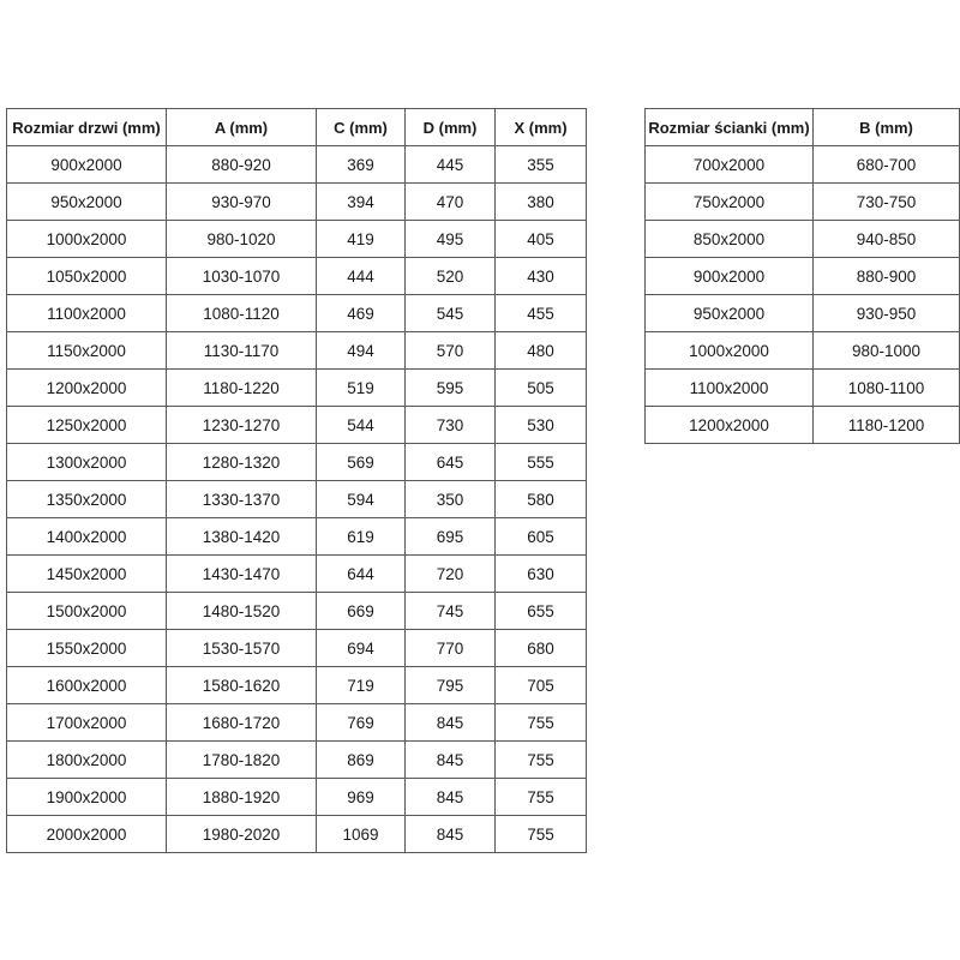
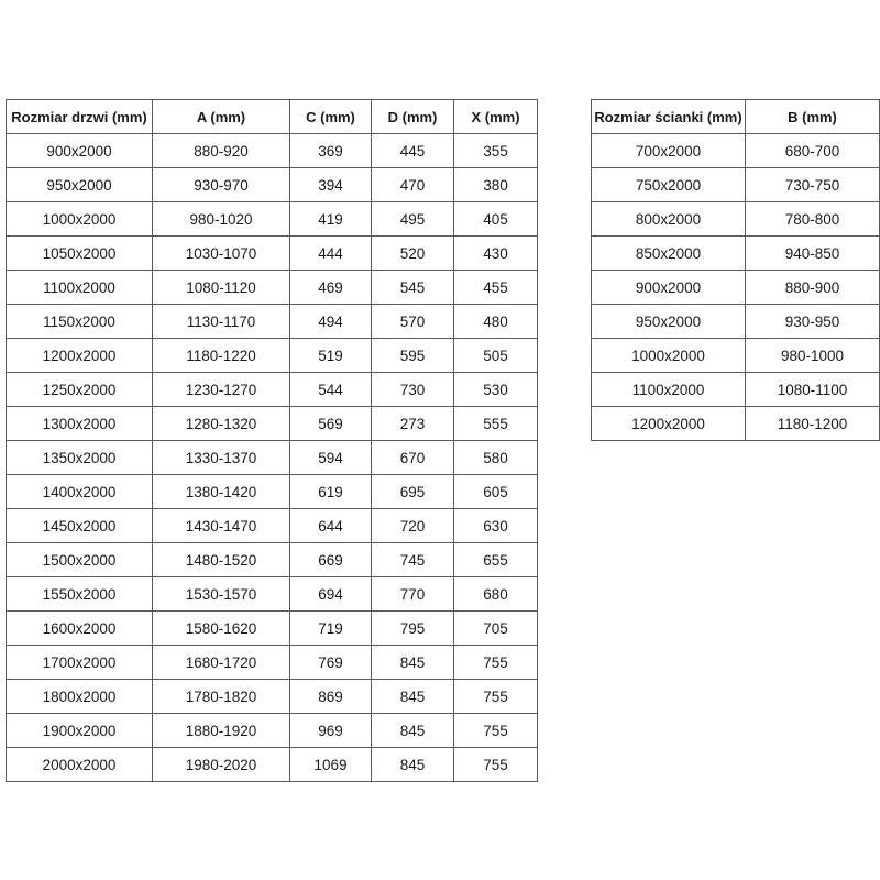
  Rozmiar drzwi (mm)	A (mm)	C (mm)	D (mm)	X (mm)
  900x2000	880-920	369	445	355
  950x2000	930-970	394	470	380
  1000x2000	980-1020	419	495	405
  1050x2000	1030-1070	444	520	430
  1100x2000	1080-1120	469	545	455
  1150x2000	1130-1170	494	570	480
  1200x2000	1180-1220	519	595	505
  1250x2000	1230-1270	544	730	530
- 1300x2000	1280-1320	569	645	555
+ 1300x2000	1280-1320	569	273	555
- 1350x2000	1330-1370	594	350	580
+ 1350x2000	1330-1370	594	670	580
  1400x2000	1380-1420	619	695	605
  1450x2000	1430-1470	644	720	630
  1500x2000	1480-1520	669	745	655
  1550x2000	1530-1570	694	770	680
  1600x2000	1580-1620	719	795	705
  1700x2000	1680-1720	769	845	755
  1800x2000	1780-1820	869	845	755
  1900x2000	1880-1920	969	845	755
  2000x2000	1980-2020	1069	845	755
  Rozmiar ścianki (mm)	B (mm)
  700x2000	680-700
  750x2000	730-750
+ 800x2000	780-800
  850x2000	940-850
  900x2000	880-900
  950x2000	930-950
  1000x2000	980-1000
  1100x2000	1080-1100
  1200x2000	1180-1200
